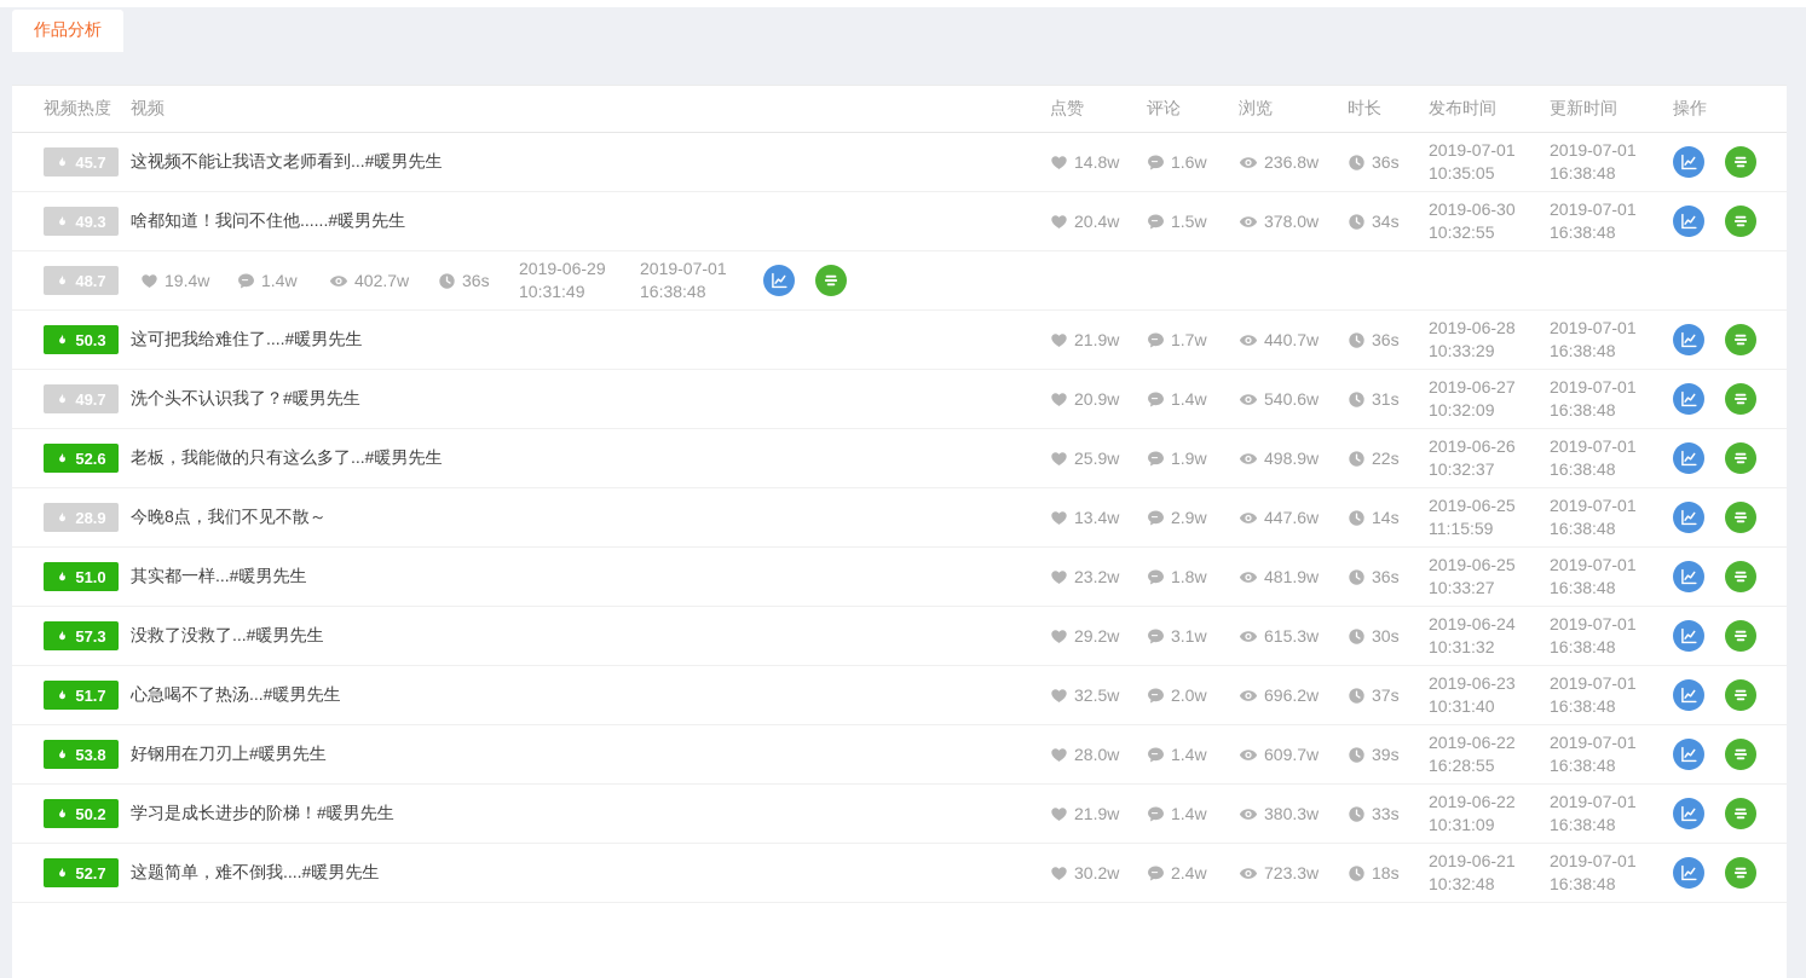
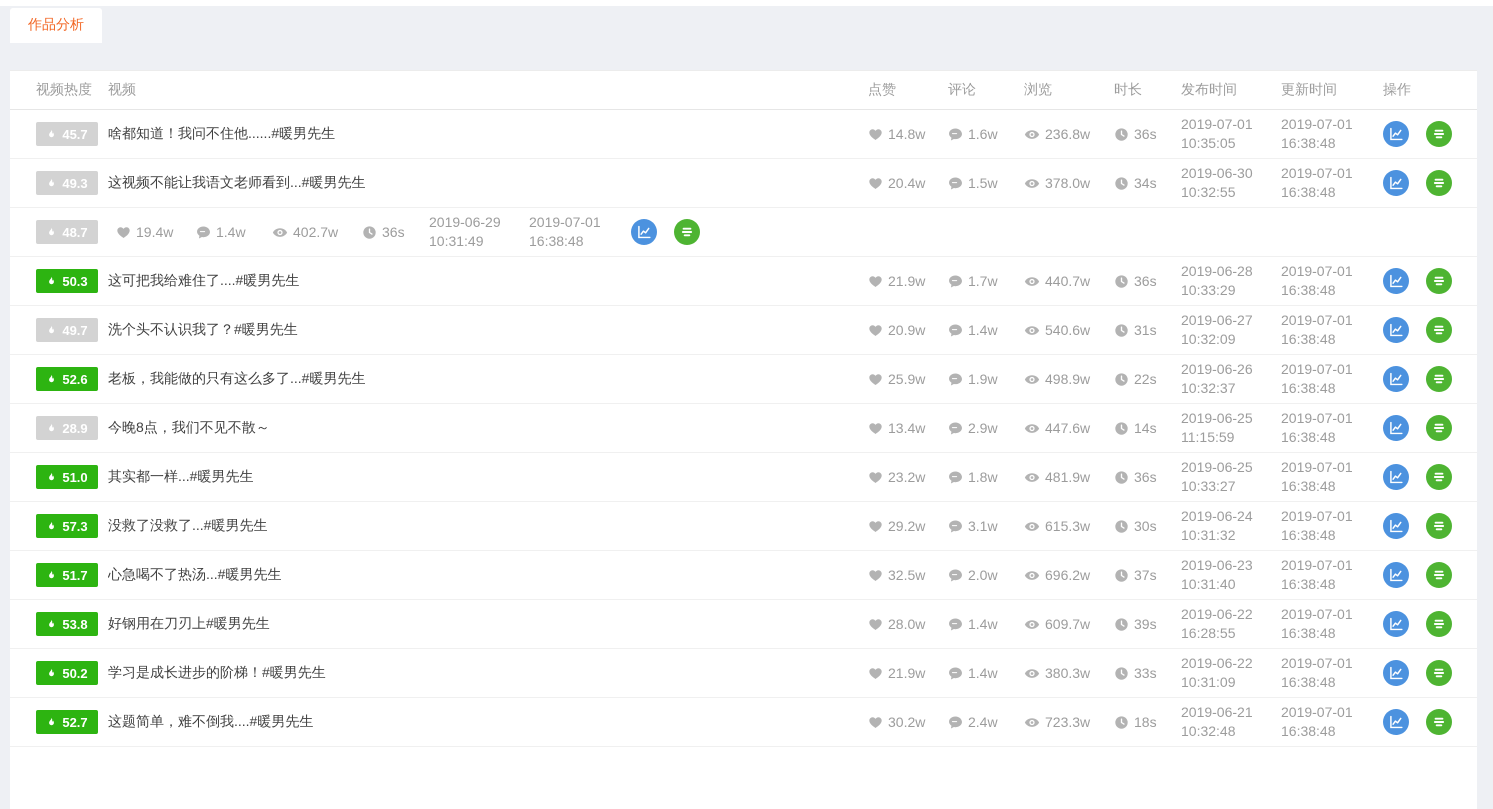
  作品分析
  视频热度
  视频
  点赞
  评论
  浏览
  时长
  发布时间
  更新时间
  操作
  45.7
- 这视频不能让我语文老师看到...#暖男先生
+ 啥都知道！我问不住他......#暖男先生
  14.8w
  1.6w
  236.8w
  36s
  2019-07-01
  10:35:05
  2019-07-01
  16:38:48
  49.3
- 啥都知道！我问不住他......#暖男先生
+ 这视频不能让我语文老师看到...#暖男先生
  20.4w
  1.5w
  378.0w
  34s
  2019-06-30
  10:32:55
  2019-07-01
  16:38:48
  48.7
  19.4w
  1.4w
  402.7w
  36s
  2019-06-29
  10:31:49
  2019-07-01
  16:38:48
  50.3
  这可把我给难住了....#暖男先生
  21.9w
  1.7w
  440.7w
  36s
  2019-06-28
  10:33:29
  2019-07-01
  16:38:48
  49.7
  洗个头不认识我了？#暖男先生
  20.9w
  1.4w
  540.6w
  31s
  2019-06-27
  10:32:09
  2019-07-01
  16:38:48
  52.6
  老板，我能做的只有这么多了...#暖男先生
  25.9w
  1.9w
  498.9w
  22s
  2019-06-26
  10:32:37
  2019-07-01
  16:38:48
  28.9
  今晚8点，我们不见不散～
  13.4w
  2.9w
  447.6w
  14s
  2019-06-25
  11:15:59
  2019-07-01
  16:38:48
  51.0
  其实都一样...#暖男先生
  23.2w
  1.8w
  481.9w
  36s
  2019-06-25
  10:33:27
  2019-07-01
  16:38:48
  57.3
  没救了没救了...#暖男先生
  29.2w
  3.1w
  615.3w
  30s
  2019-06-24
  10:31:32
  2019-07-01
  16:38:48
  51.7
  心急喝不了热汤...#暖男先生
  32.5w
  2.0w
  696.2w
  37s
  2019-06-23
  10:31:40
  2019-07-01
  16:38:48
  53.8
  好钢用在刀刃上#暖男先生
  28.0w
  1.4w
  609.7w
  39s
  2019-06-22
  16:28:55
  2019-07-01
  16:38:48
  50.2
  学习是成长进步的阶梯！#暖男先生
  21.9w
  1.4w
  380.3w
  33s
  2019-06-22
  10:31:09
  2019-07-01
  16:38:48
  52.7
  这题简单，难不倒我....#暖男先生
  30.2w
  2.4w
  723.3w
  18s
  2019-06-21
  10:32:48
  2019-07-01
  16:38:48
